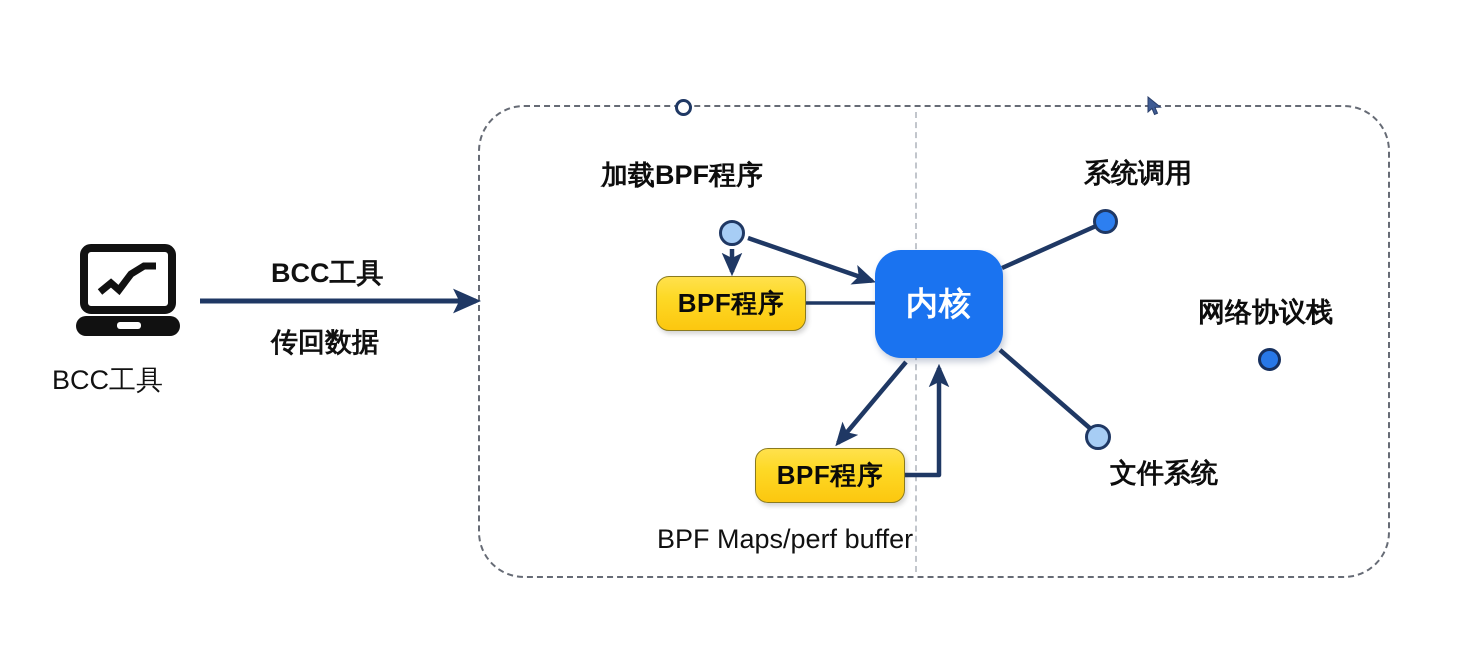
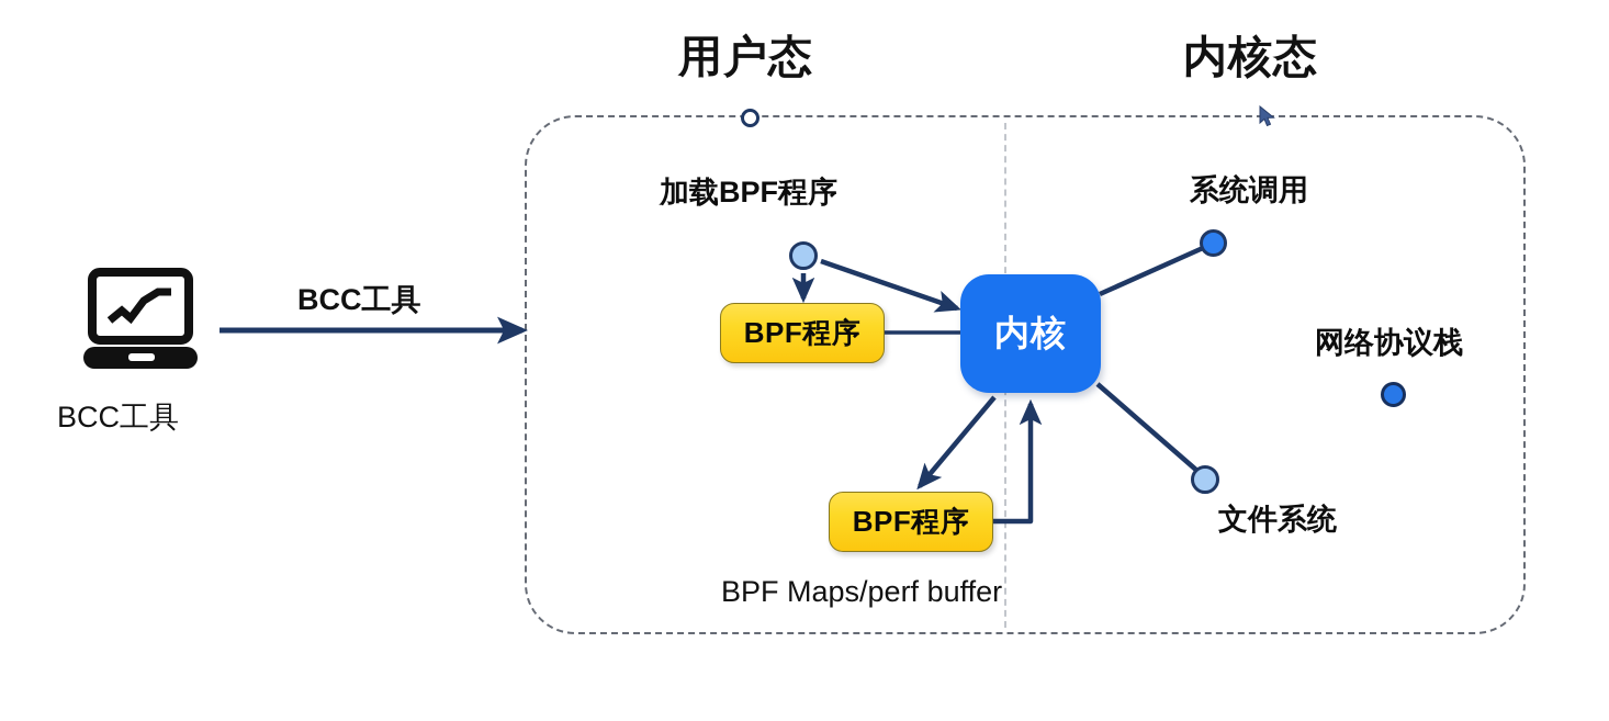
+ 用户态
+ 内核态
  BCC工具
  BCC工具
- 传回数据
  加载BPF程序
  BPF程序
  内核
  BPF程序
  BPF Maps/perf buffer
  系统调用
  网络协议栈
  文件系统
